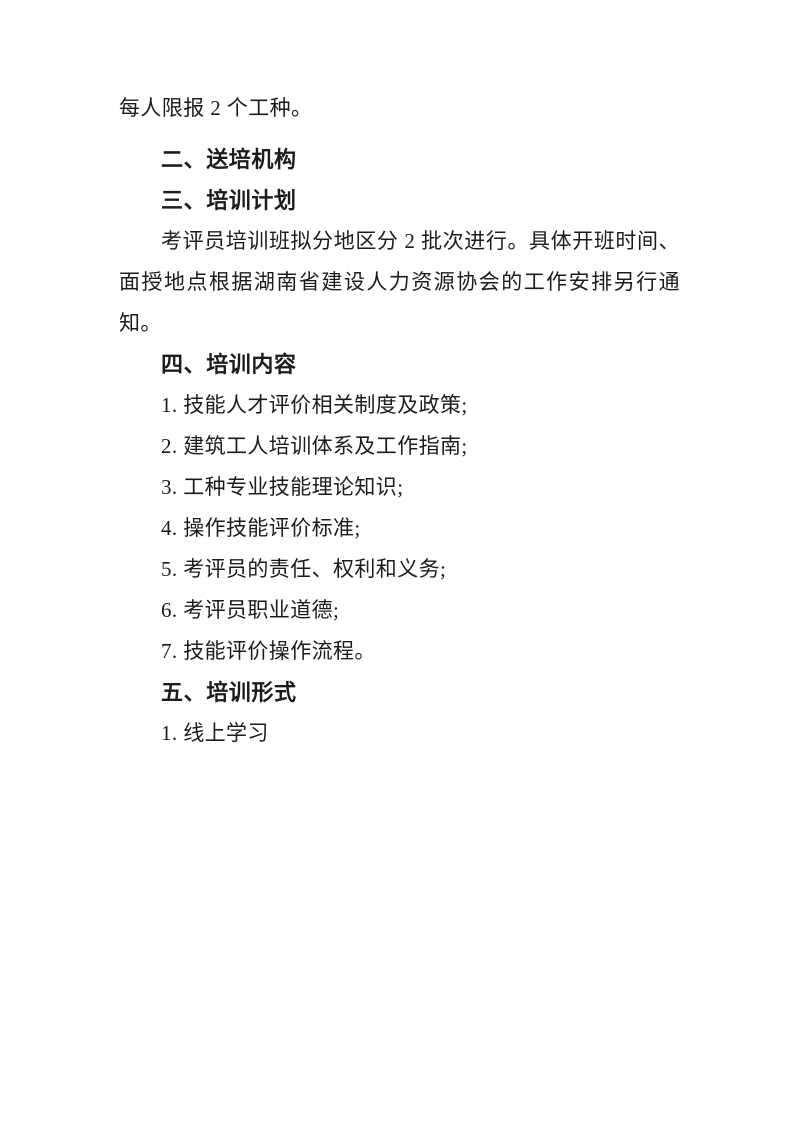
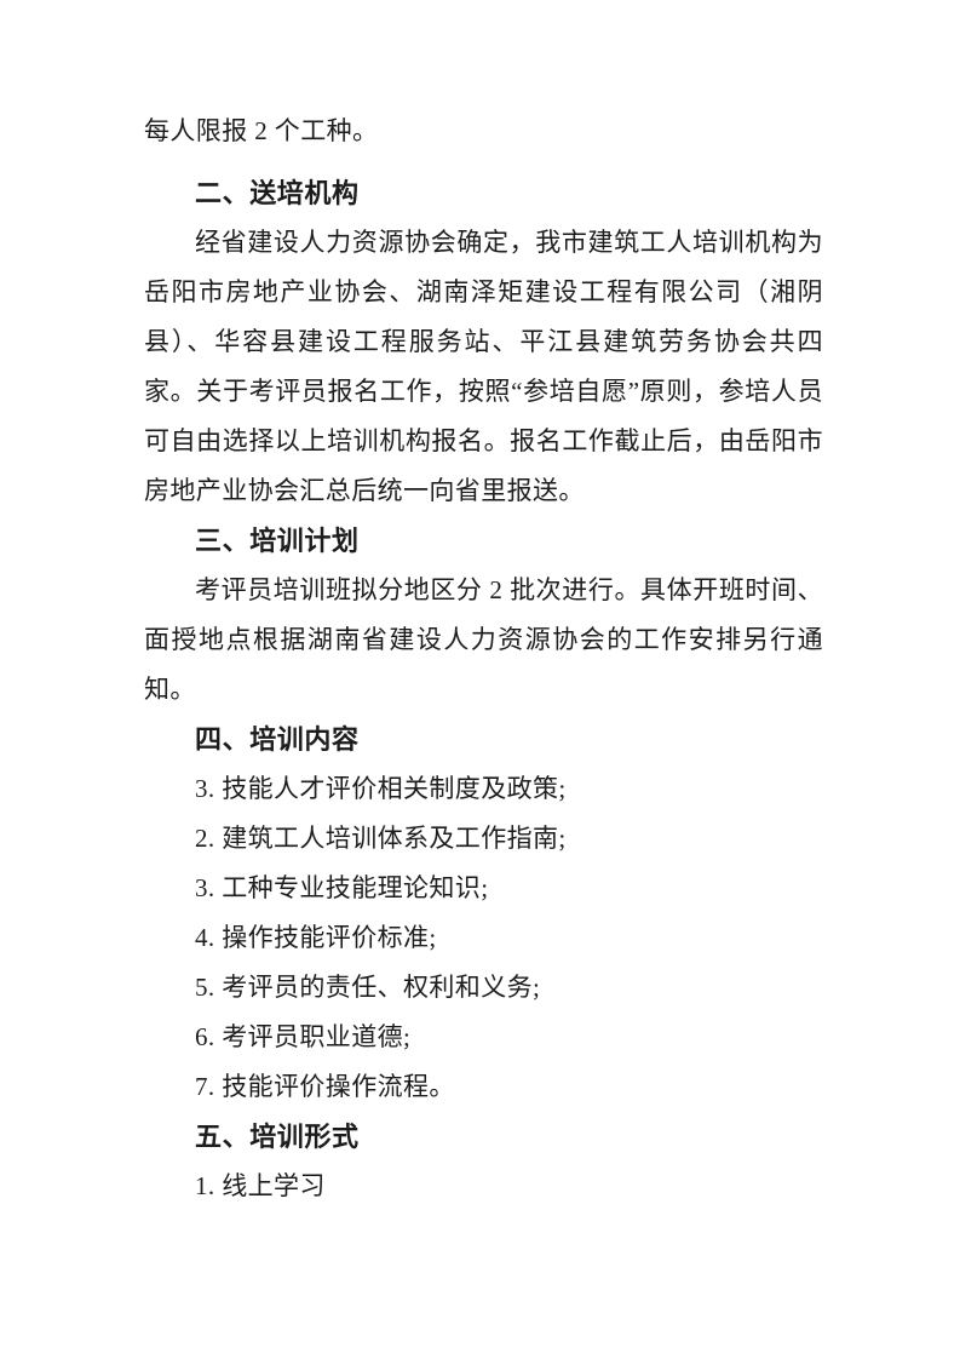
  每人限报 2 个工种。
  二、送培机构
+ 经省建设人力资源协会确定，我市建筑工人培训机构为岳阳市房地产业协会、湖南泽矩建设工程有限公司（湘阴县）、华容县建设工程服务站、平江县建筑劳务协会共四家。关于考评员报名工作，按照“参培自愿”原则，参培人员可自由选择以上培训机构报名。报名工作截止后，由岳阳市房地产业协会汇总后统一向省里报送。
  三、培训计划
  考评员培训班拟分地区分 2 批次进行。具体开班时间、面授地点根据湖南省建设人力资源协会的工作安排另行通知。
  四、培训内容
- 1. 技能人才评价相关制度及政策;
+ 3. 技能人才评价相关制度及政策;
  2. 建筑工人培训体系及工作指南;
  3. 工种专业技能理论知识;
  4. 操作技能评价标准;
  5. 考评员的责任、权利和义务;
  6. 考评员职业道德;
  7. 技能评价操作流程。
  五、培训形式
  1. 线上学习
